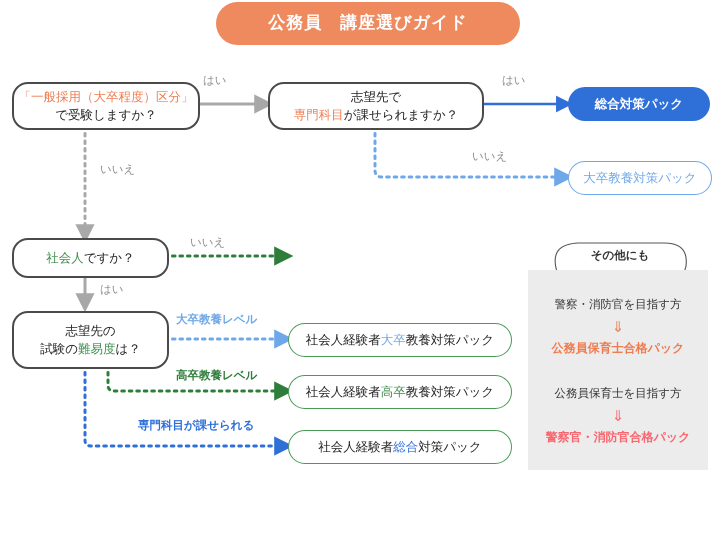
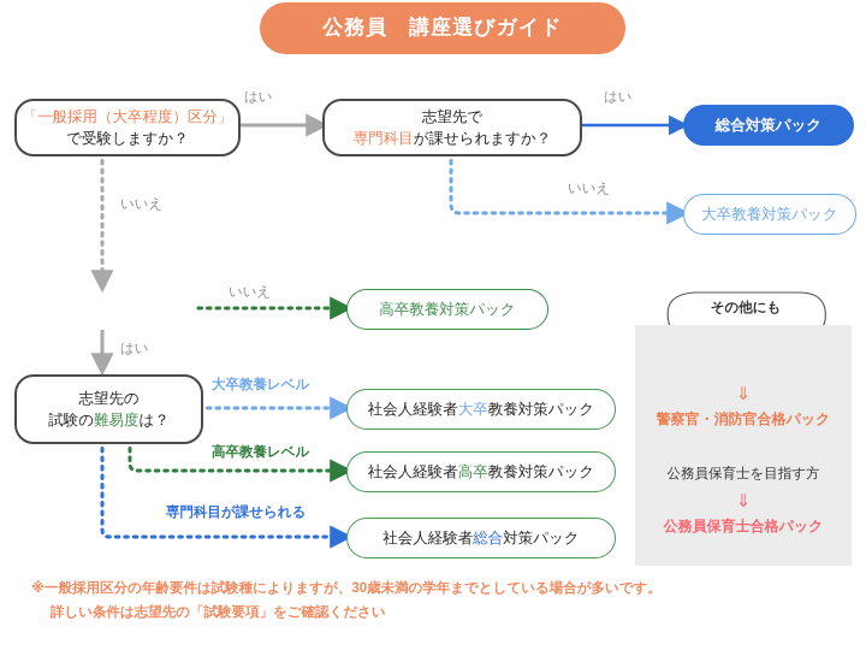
  公務員 講座選びガイド
  「一般採用（大卒程度）区分」
  で受験しますか？
  志望先で
  専門科目が課せられますか？
- 社会人ですか？
  志望先の
  試験の難易度は？
  はい
  いいえ
  はい
  いいえ
  いいえ
  はい
  大卒教養レベル
  高卒教養レベル
  専門科目が課せられる
  総合対策パック
  大卒教養対策パック
+ 高卒教養対策パック
  社会人経験者大卒教養対策パック
  社会人経験者高卒教養対策パック
  社会人経験者総合対策パック
- 警察・消防官を目指す方
  ⇓
- 公務員保育士合格パック
+ 警察官・消防官合格パック
  公務員保育士を目指す方
  ⇓
- 警察官・消防官合格パック
+ 公務員保育士合格パック
  その他にも
+ ※一般採用区分の年齢要件は試験種によりますが、30歳未満の学年までとしている場合が多いです。
+ 詳しい条件は志望先の「試験要項」をご確認ください
